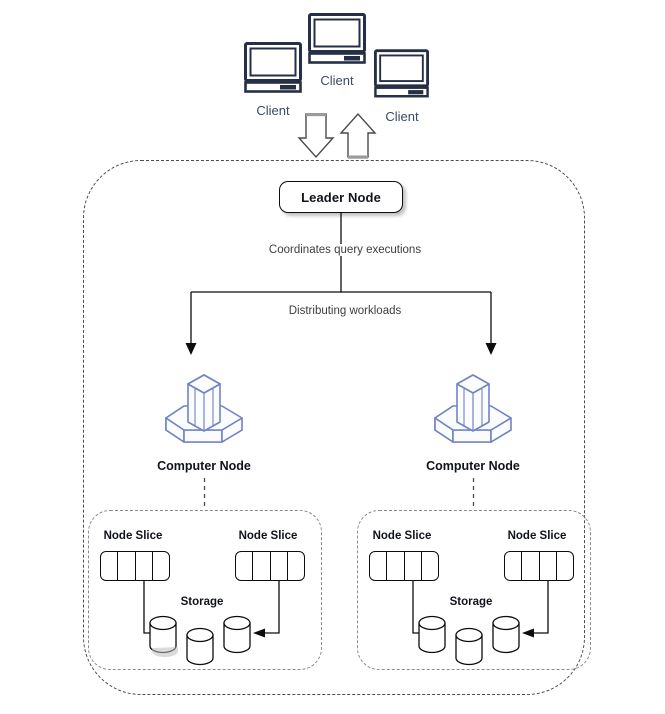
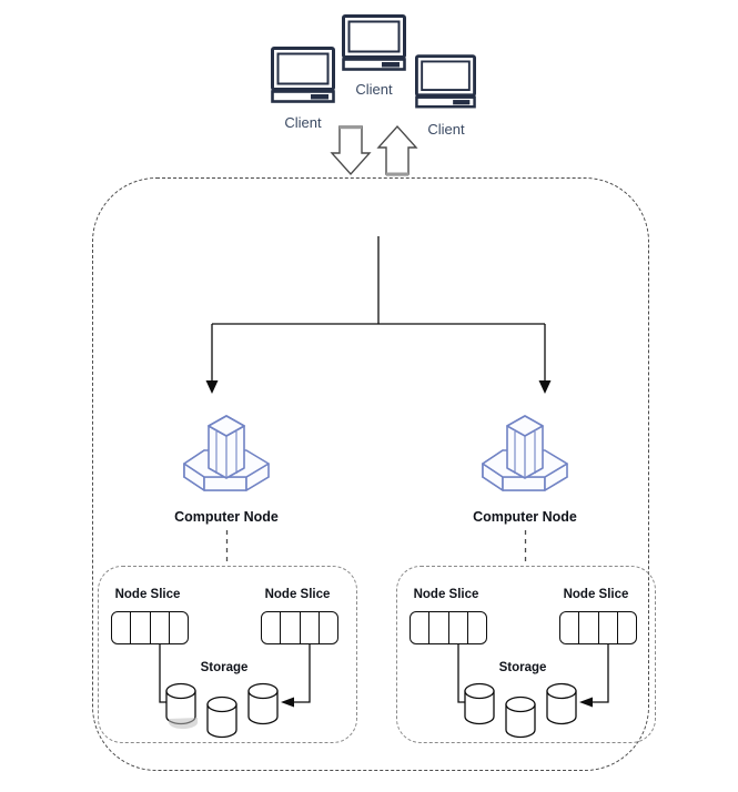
  Client
  Client
  Client
- Leader Node
- Coordinates query executions
- Distributing workloads
  Computer Node
  Node Slice
  Node Slice
  Storage
  Computer Node
  Node Slice
  Node Slice
  Storage
